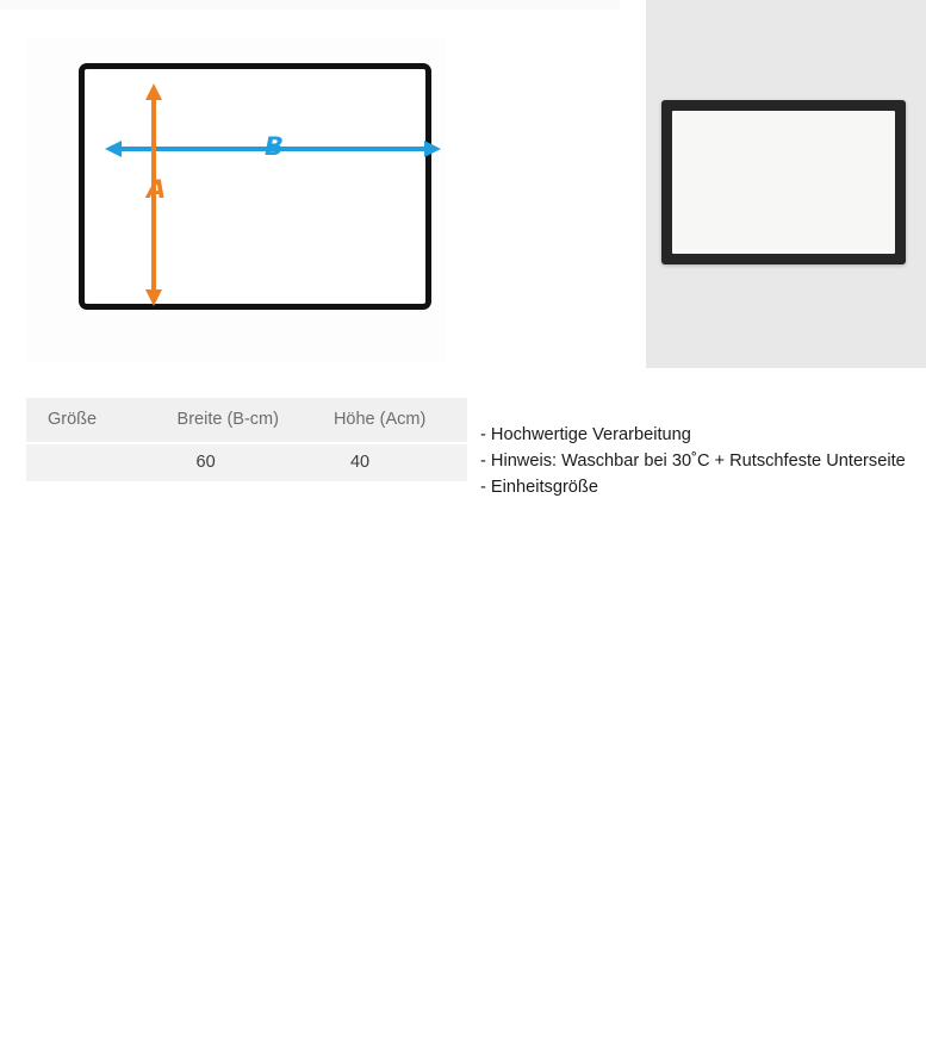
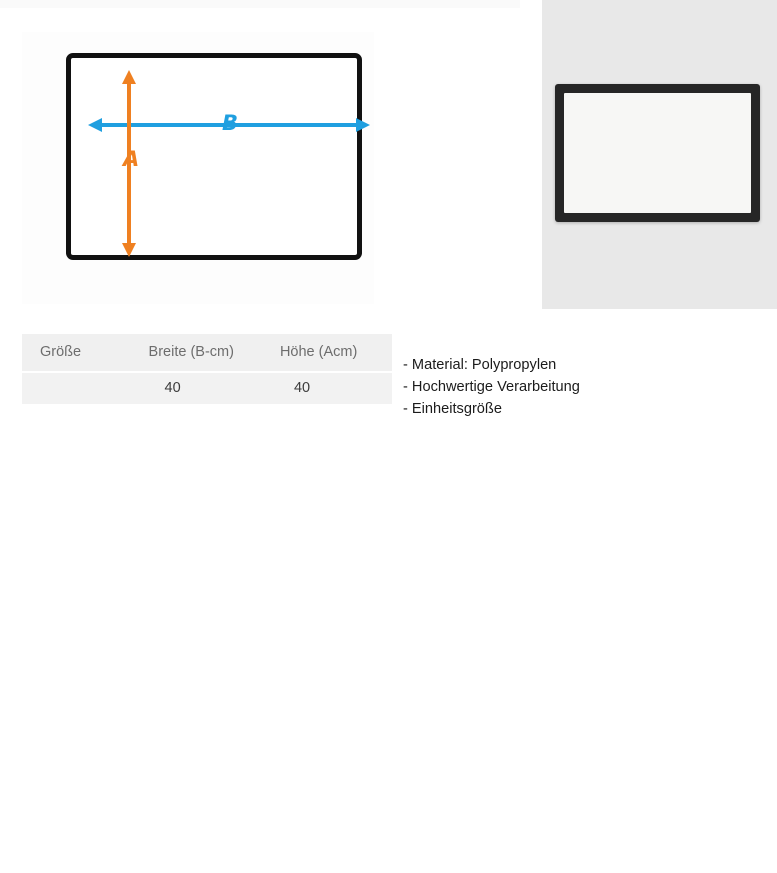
  B
  A
  Größe	Breite (B-cm)	Höhe (Acm)
- 	60	40
+ 	40	40
+ - Material: Polypropylen
  - Hochwertige Verarbeitung
- - Hinweis: Waschbar bei 30˚C + Rutschfeste Unterseite
  - Einheitsgröße
